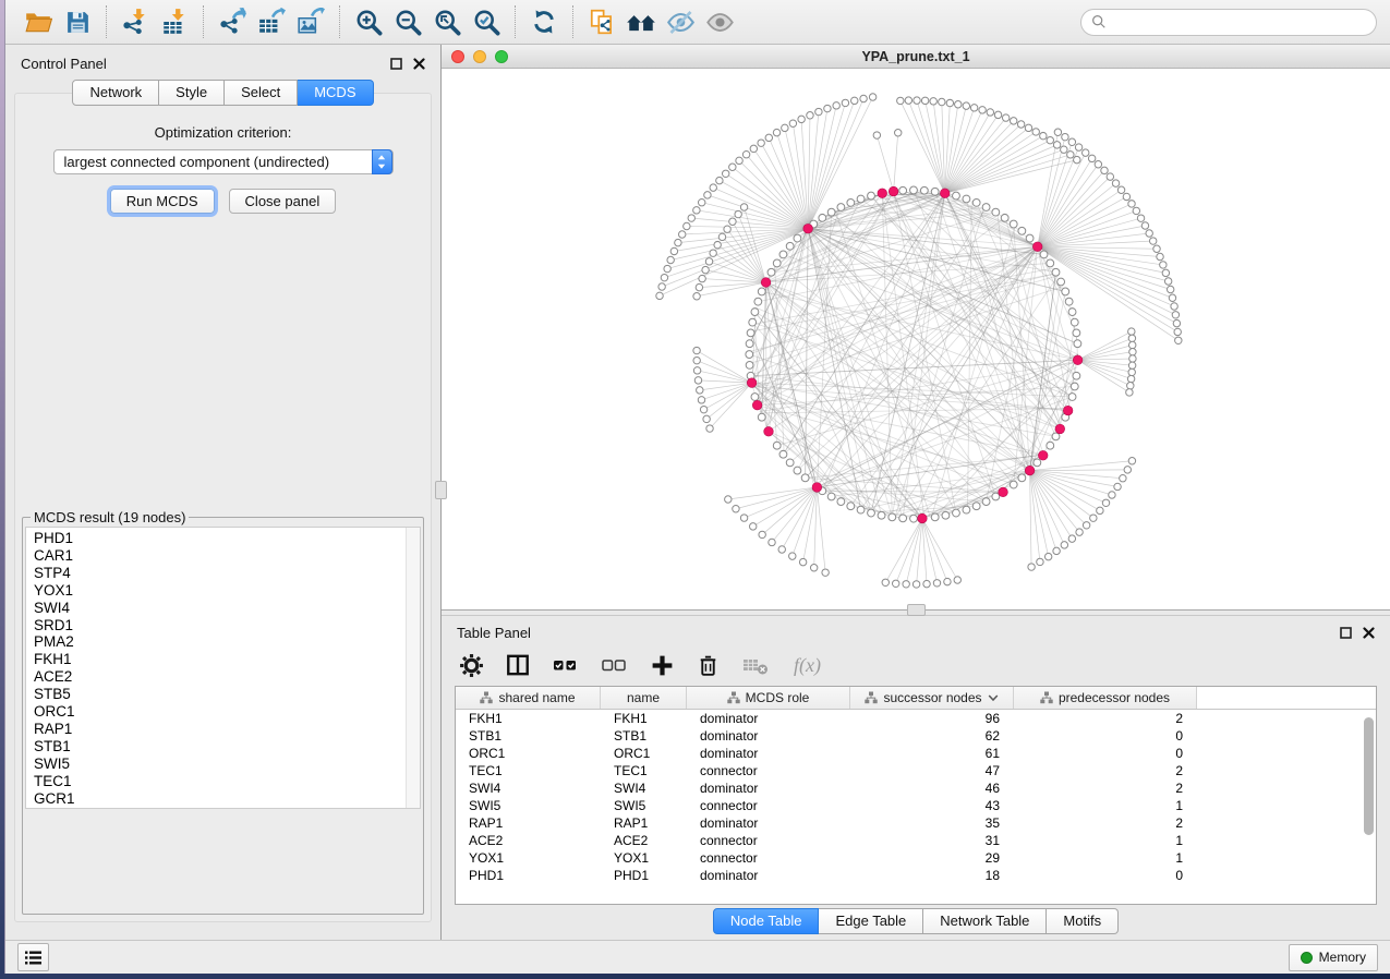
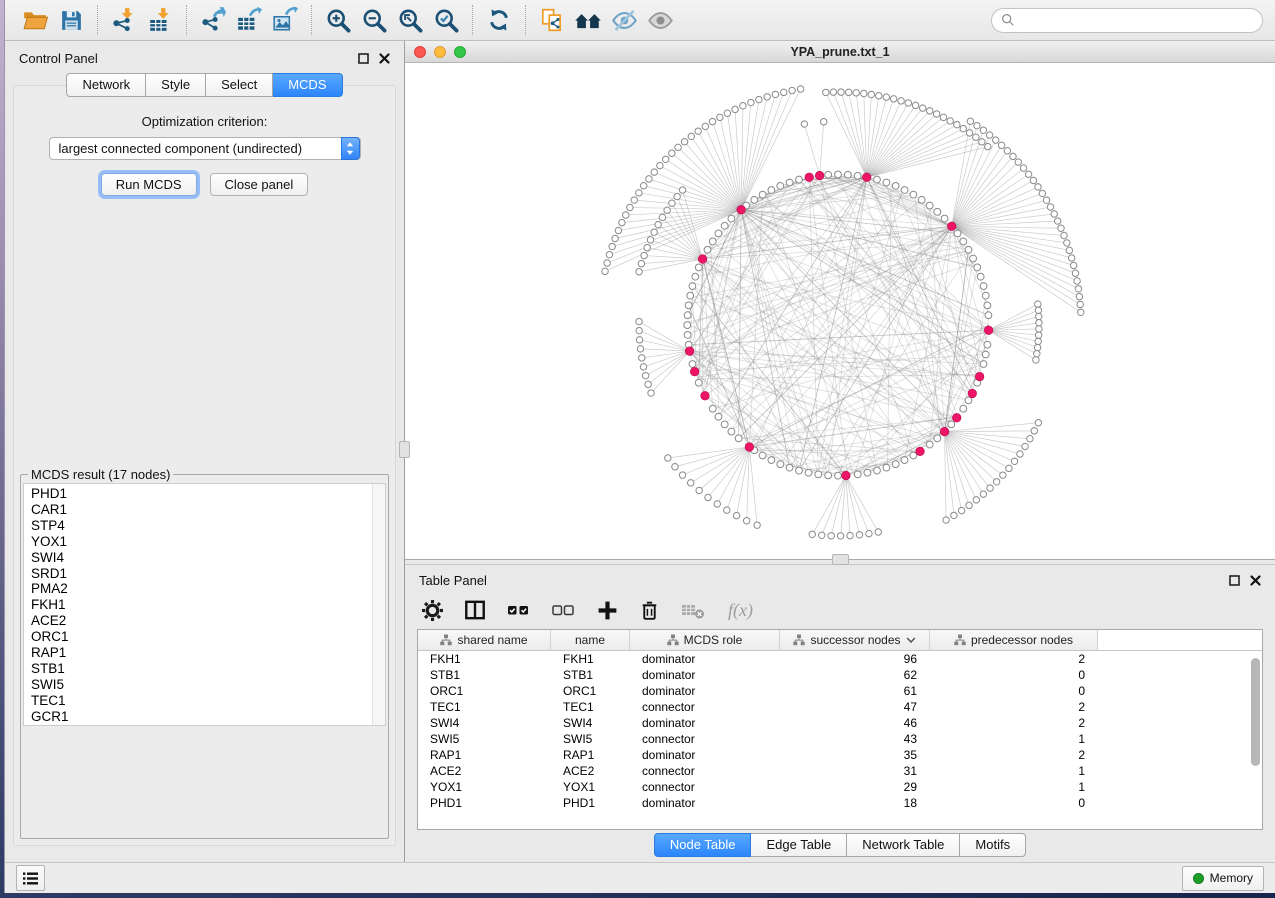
  Control Panel
  Network
  Style
  Select
  MCDS
  Optimization criterion:
  largest connected component (undirected)
  Run MCDS
  Close panel
- MCDS result (19 nodes)
+ MCDS result (17 nodes)
  PHD1
  CAR1
  STP4
  YOX1
  SWI4
  SRD1
  PMA2
  FKH1
  ACE2
- STB5
  ORC1
  RAP1
  STB1
  SWI5
  TEC1
  GCR1
  YPA_prune.txt_1
  Table Panel
  f(x)
  shared name
  name
  MCDS role
  successor nodes
  predecessor nodes
  FKH1
  FKH1
  dominator
  96
  2
  STB1
  STB1
  dominator
  62
  0
  ORC1
  ORC1
  dominator
  61
  0
  TEC1
  TEC1
  connector
  47
  2
  SWI4
  SWI4
  dominator
  46
  2
  SWI5
  SWI5
  connector
  43
  1
  RAP1
  RAP1
  dominator
  35
  2
  ACE2
  ACE2
  connector
  31
  1
  YOX1
  YOX1
  connector
  29
  1
  PHD1
  PHD1
  dominator
  18
  0
  Node Table
  Edge Table
  Network Table
  Motifs
  Memory
